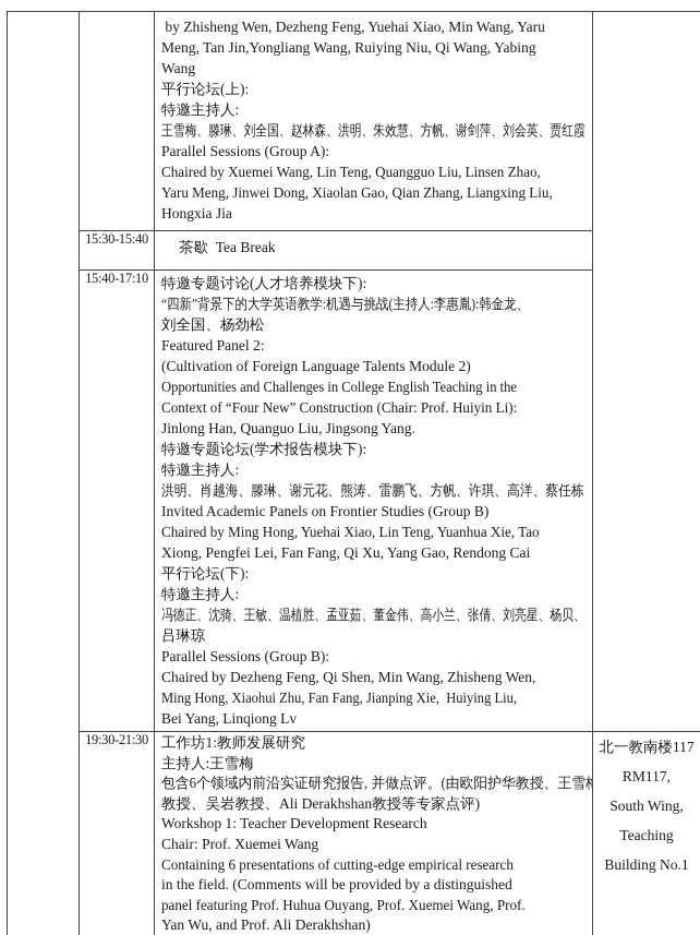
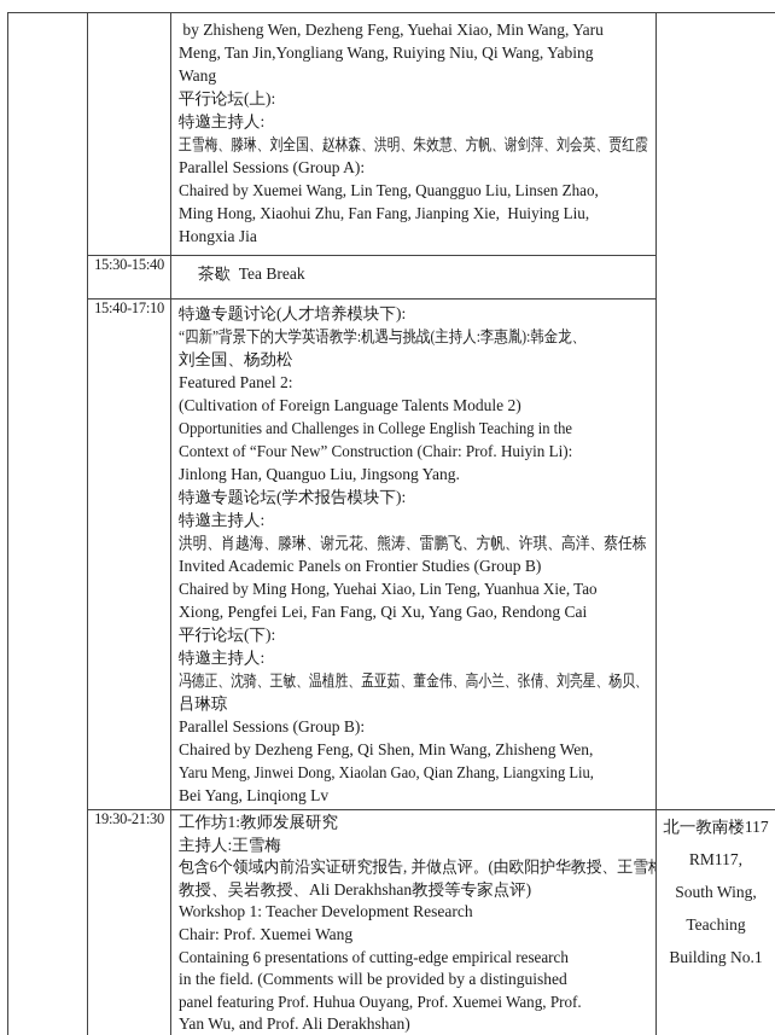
- 		by Zhisheng Wen, Dezheng Feng, Yuehai Xiao, Min Wang, Yaru Meng, Tan Jin,Yongliang Wang, Ruiying Niu, Qi Wang, Yabing Wang 平行论坛(上): 特邀主持人: 王雪梅、滕琳、刘全国、赵林森、洪明、朱效慧、方帆、谢剑萍、刘会英、贾红霞 Parallel Sessions (Group A): Chaired by Xuemei Wang, Lin Teng, Quangguo Liu, Linsen Zhao, Yaru Meng, Jinwei Dong, Xiaolan Gao, Qian Zhang, Liangxing Liu, Hongxia Jia
+ 		by Zhisheng Wen, Dezheng Feng, Yuehai Xiao, Min Wang, Yaru Meng, Tan Jin,Yongliang Wang, Ruiying Niu, Qi Wang, Yabing Wang 平行论坛(上): 特邀主持人: 王雪梅、滕琳、刘全国、赵林森、洪明、朱效慧、方帆、谢剑萍、刘会英、贾红霞 Parallel Sessions (Group A): Chaired by Xuemei Wang, Lin Teng, Quangguo Liu, Linsen Zhao, Ming Hong, Xiaohui Zhu, Fan Fang, Jianping Xie, Huiying Liu, Hongxia Jia
  15:30-15:40	茶歇 Tea Break
- 15:40-17:10	特邀专题讨论(人才培养模块下): “四新”背景下的大学英语教学:机遇与挑战(主持人:李惠胤):韩金龙、 刘全国、杨劲松 Featured Panel 2: (Cultivation of Foreign Language Talents Module 2) Opportunities and Challenges in College English Teaching in the Context of “Four New” Construction (Chair: Prof. Huiyin Li): Jinlong Han, Quanguo Liu, Jingsong Yang. 特邀专题论坛(学术报告模块下): 特邀主持人: 洪明、肖越海、滕琳、谢元花、熊涛、雷鹏飞、方帆、许琪、高洋、蔡任栋 Invited Academic Panels on Frontier Studies (Group B) Chaired by Ming Hong, Yuehai Xiao, Lin Teng, Yuanhua Xie, Tao Xiong, Pengfei Lei, Fan Fang, Qi Xu, Yang Gao, Rendong Cai 平行论坛(下): 特邀主持人: 冯德正、沈骑、王敏、温植胜、孟亚茹、董金伟、高小兰、张倩、刘亮星、杨贝、 吕琳琼 Parallel Sessions (Group B): Chaired by Dezheng Feng, Qi Shen, Min Wang, Zhisheng Wen, Ming Hong, Xiaohui Zhu, Fan Fang, Jianping Xie, Huiying Liu, Bei Yang, Linqiong Lv
+ 15:40-17:10	特邀专题讨论(人才培养模块下): “四新”背景下的大学英语教学:机遇与挑战(主持人:李惠胤):韩金龙、 刘全国、杨劲松 Featured Panel 2: (Cultivation of Foreign Language Talents Module 2) Opportunities and Challenges in College English Teaching in the Context of “Four New” Construction (Chair: Prof. Huiyin Li): Jinlong Han, Quanguo Liu, Jingsong Yang. 特邀专题论坛(学术报告模块下): 特邀主持人: 洪明、肖越海、滕琳、谢元花、熊涛、雷鹏飞、方帆、许琪、高洋、蔡任栋 Invited Academic Panels on Frontier Studies (Group B) Chaired by Ming Hong, Yuehai Xiao, Lin Teng, Yuanhua Xie, Tao Xiong, Pengfei Lei, Fan Fang, Qi Xu, Yang Gao, Rendong Cai 平行论坛(下): 特邀主持人: 冯德正、沈骑、王敏、温植胜、孟亚茹、董金伟、高小兰、张倩、刘亮星、杨贝、 吕琳琼 Parallel Sessions (Group B): Chaired by Dezheng Feng, Qi Shen, Min Wang, Zhisheng Wen, Yaru Meng, Jinwei Dong, Xiaolan Gao, Qian Zhang, Liangxing Liu, Bei Yang, Linqiong Lv
  19:30-21:30	工作坊1:教师发展研究 主持人:王雪梅 包含6个领域内前沿实证研究报告, 并做点评。(由欧阳护华教授、王雪 教授、吴岩教授、Ali Derakhshan教授等专家点评) Workshop 1: Teacher Development Research Chair: Prof. Xuemei Wang Containing 6 presentations of cutting-edge empirical research in the field. (Comments will be provided by a distinguished panel featuring Prof. Huhua Ouyang, Prof. Xuemei Wang, Prof. Yan Wu, and Prof. Ali Derakhshan)	北一教南楼117 RM117, South Wing, Teaching Building No.1
